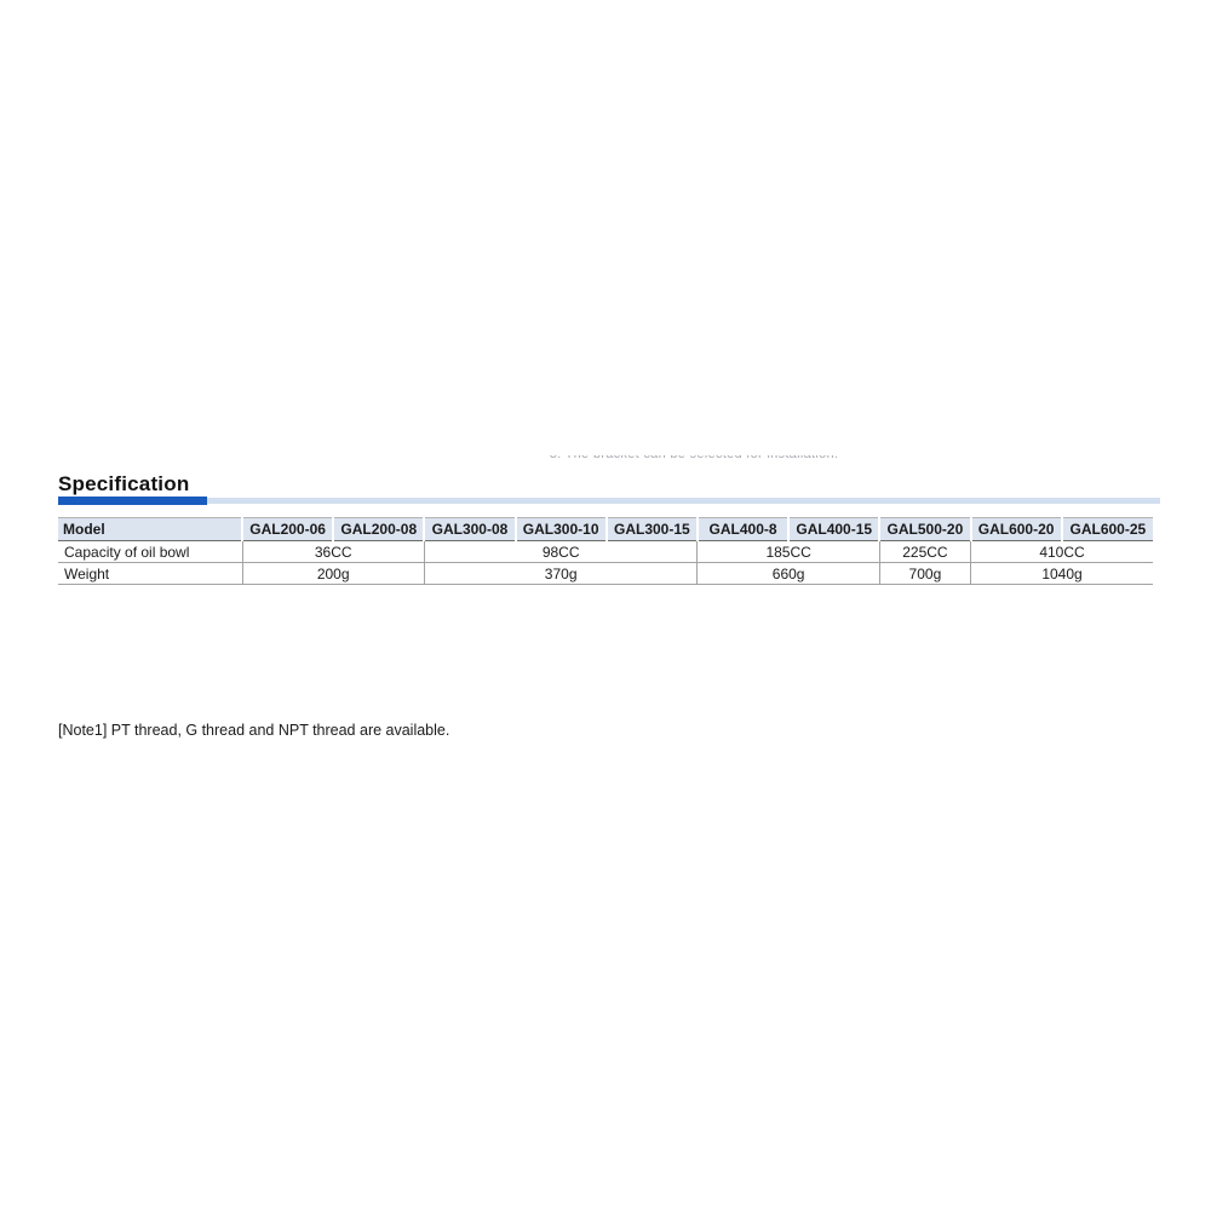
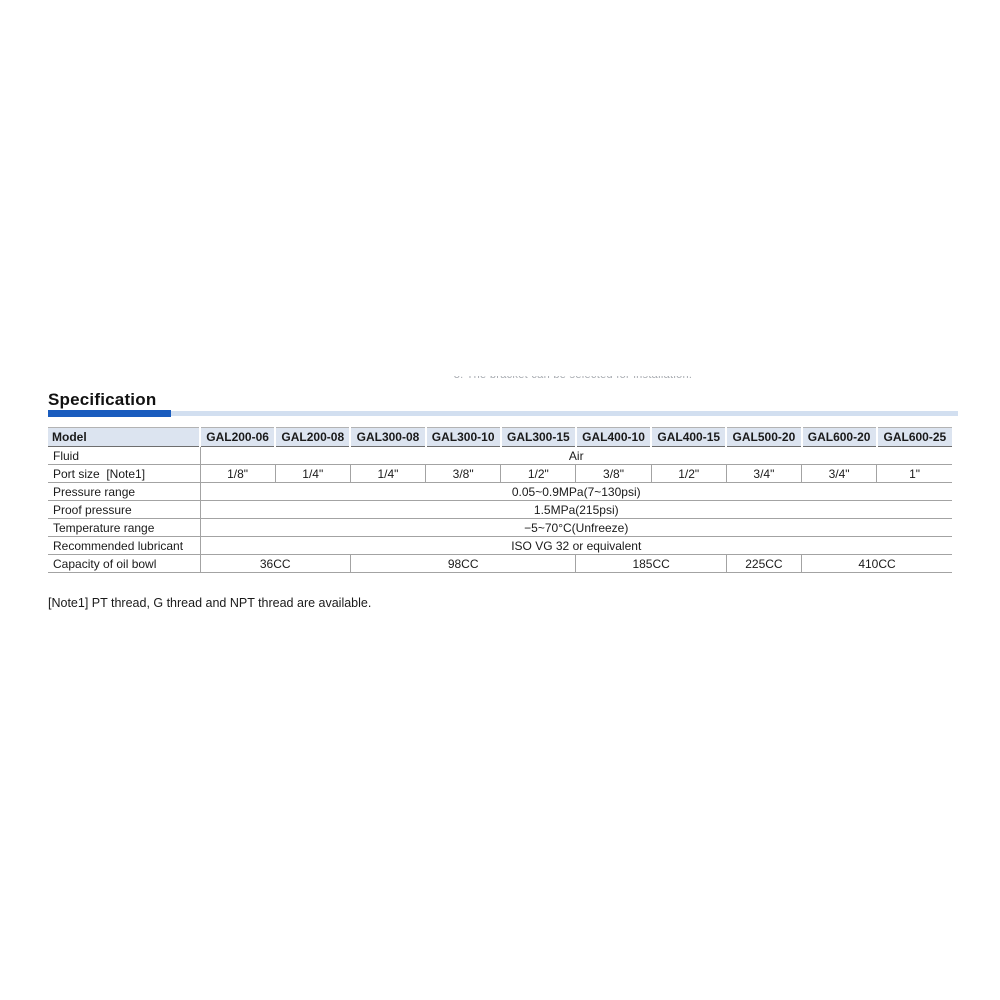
  Specification
- Model	GAL200-06	GAL200-08	GAL300-08	GAL300-10	GAL300-15	GAL400-8	GAL400-15	GAL500-20	GAL600-20	GAL600-25
+ Model	GAL200-06	GAL200-08	GAL300-08	GAL300-10	GAL300-15	GAL400-10	GAL400-15	GAL500-20	GAL600-20	GAL600-25
+ Fluid	Air
+ Port size [Note1]	1/8"	1/4"	1/4"	3/8"	1/2"	3/8"	1/2"	3/4"	3/4"	1"
+ Pressure range	0.05~0.9MPa(7~130psi)
+ Proof pressure	1.5MPa(215psi)
+ Temperature range	−5~70°C(Unfreeze)
+ Recommended lubricant	ISO VG 32 or equivalent
  Capacity of oil bowl	36CC	98CC	185CC	225CC	410CC
- Weight	200g	370g	660g	700g	1040g
  [Note1] PT thread, G thread and NPT thread are available.
